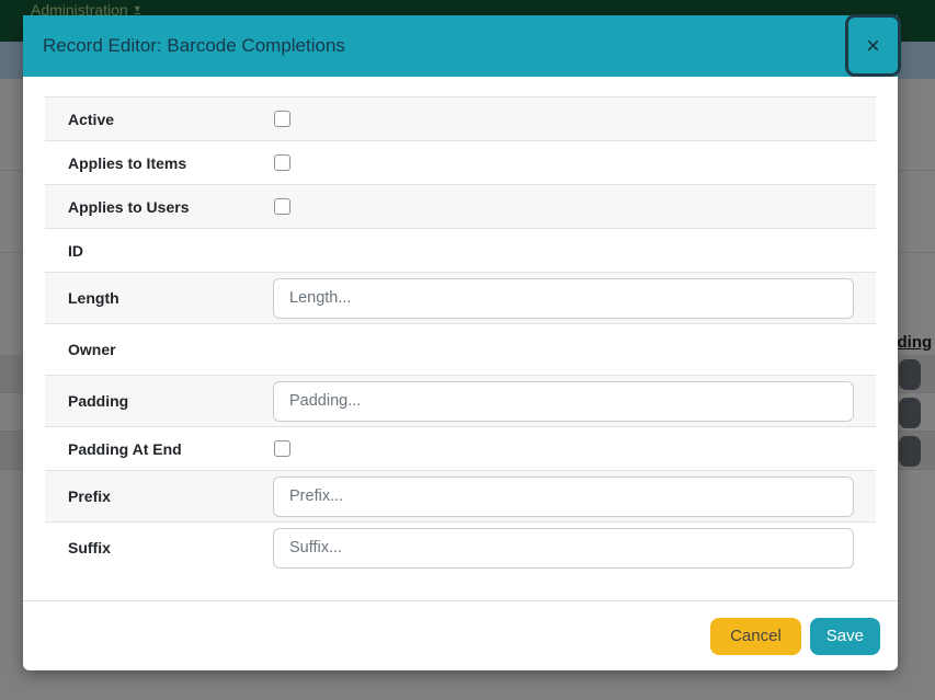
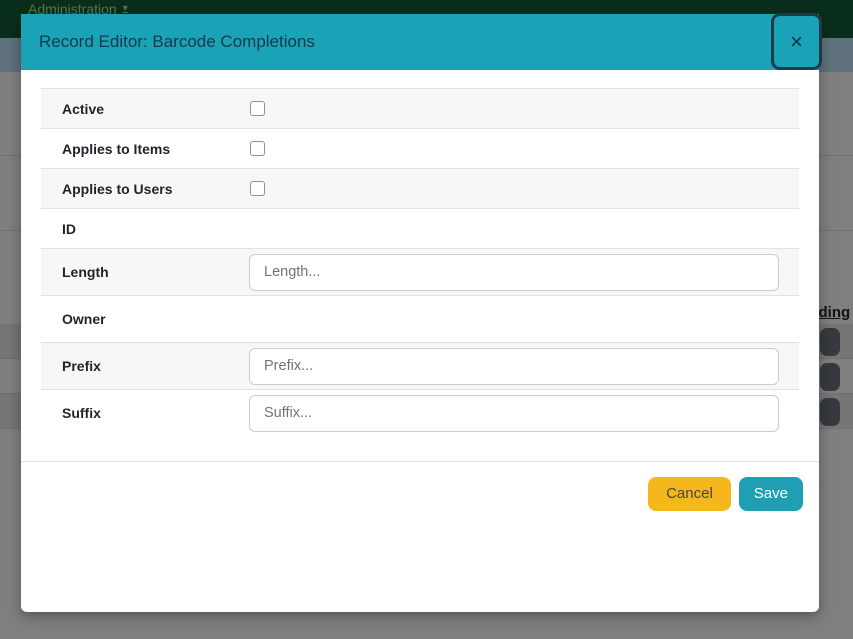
  Administration
  ▾
  Record Editor: Barcode Completions
  ×
  Active
  Applies to Items
  Applies to Users
  ID
  Length
  Length...
  Owner
- Padding
- Padding...
- Padding At End
  Prefix
  Prefix...
  Suffix
  Suffix...
  Cancel
  Save
